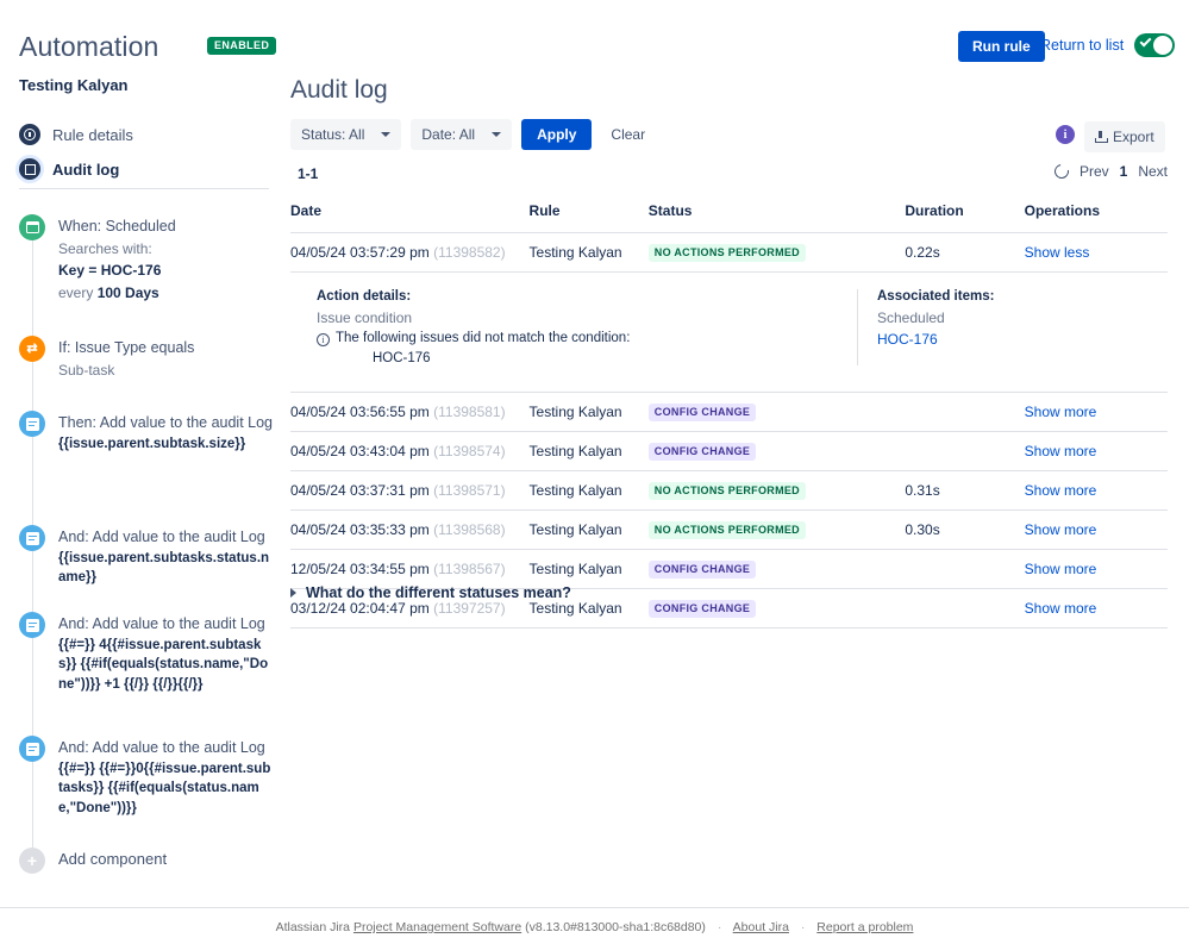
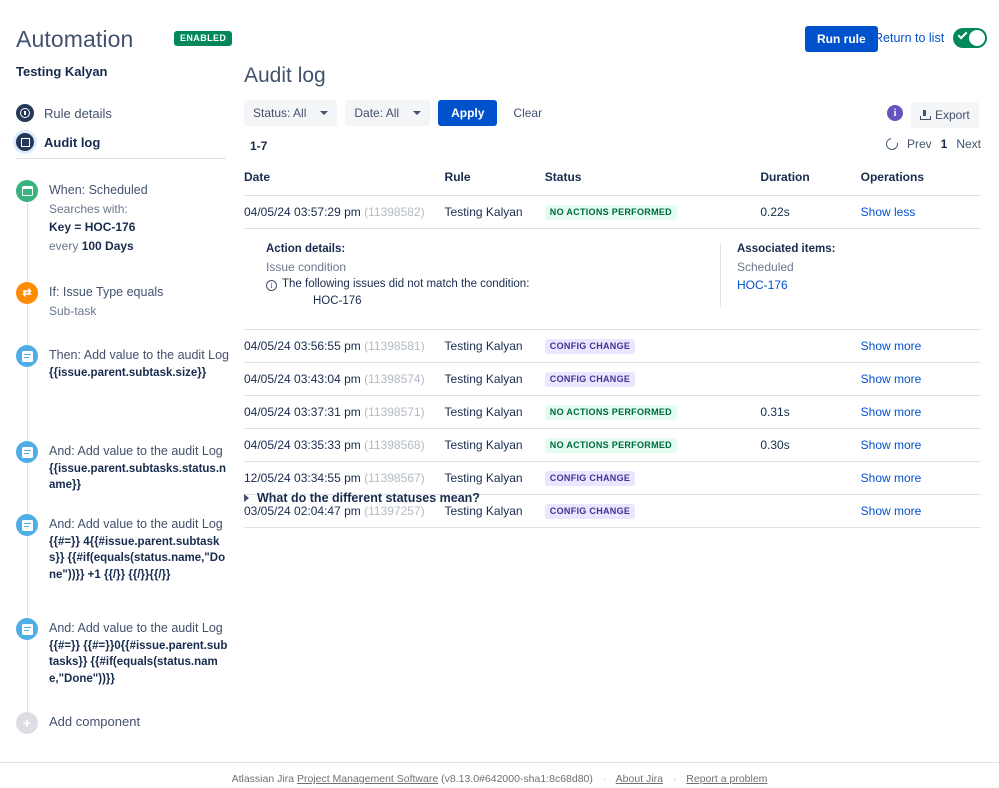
  Automation
  ENABLED
  Run rule
  Return to list
  Testing Kalyan
  Rule details
  Audit log
  When: Scheduled
  Searches with:
  Key = HOC-176
  every 100 Days
  ⇄
  If: Issue Type equals
  Sub-task
  Then: Add value to the audit Log
  {{issue.parent.subtask.size}}
  And: Add value to the audit Log
  {{issue.parent.subtasks.status.name}}
  And: Add value to the audit Log
  {{#=}} 4{{#issue.parent.subtasks}} {{#if(equals(status.name,"Done"))}} +1 {{/}} {{/}}{{/}}
  And: Add value to the audit Log
  {{#=}} {{#=}}0{{#issue.parent.subtasks}} {{#if(equals(status.name,"Done"))}}
  +
  Add component
  Audit log
  Status: All
  Date: All
  Apply
  Clear
  i
  Export
- 1-1
+ 1-7
  Prev
  1
  Next
  Date	Rule	Status	Duration	Operations
  04/05/24 03:57:29 pm (11398582)	Testing Kalyan	NO ACTIONS PERFORMED	0.22s	Show less
  Action details:Issue conditioni The following issues did not match the condition:HOC-176Associated items:ScheduledHOC-176
  04/05/24 03:56:55 pm (11398581)	Testing Kalyan	CONFIG CHANGE		Show more
  04/05/24 03:43:04 pm (11398574)	Testing Kalyan	CONFIG CHANGE		Show more
  04/05/24 03:37:31 pm (11398571)	Testing Kalyan	NO ACTIONS PERFORMED	0.31s	Show more
  04/05/24 03:35:33 pm (11398568)	Testing Kalyan	NO ACTIONS PERFORMED	0.30s	Show more
  12/05/24 03:34:55 pm (11398567)	Testing Kalyan	CONFIG CHANGE		Show more
- 03/12/24 02:04:47 pm (11397257)	Testing Kalyan	CONFIG CHANGE		Show more
+ 03/05/24 02:04:47 pm (11397257)	Testing Kalyan	CONFIG CHANGE		Show more
  What do the different statuses mean?
- Atlassian Jira Project Management Software (v8.13.0#813000-sha1:8c68d80) · About Jira · Report a problem
+ Atlassian Jira Project Management Software (v8.13.0#642000-sha1:8c68d80) · About Jira · Report a problem
